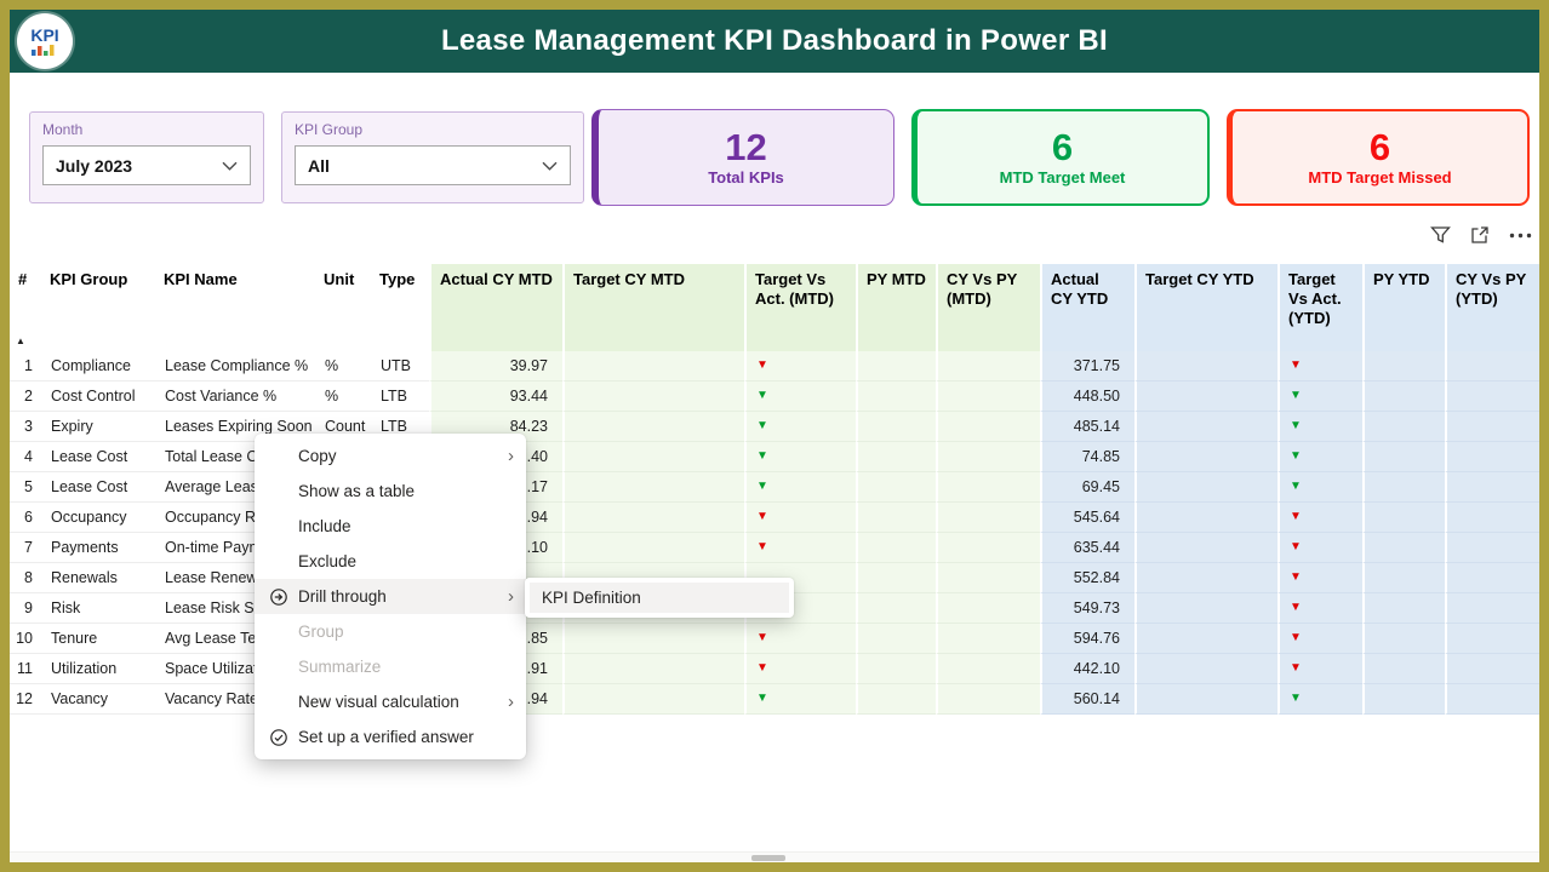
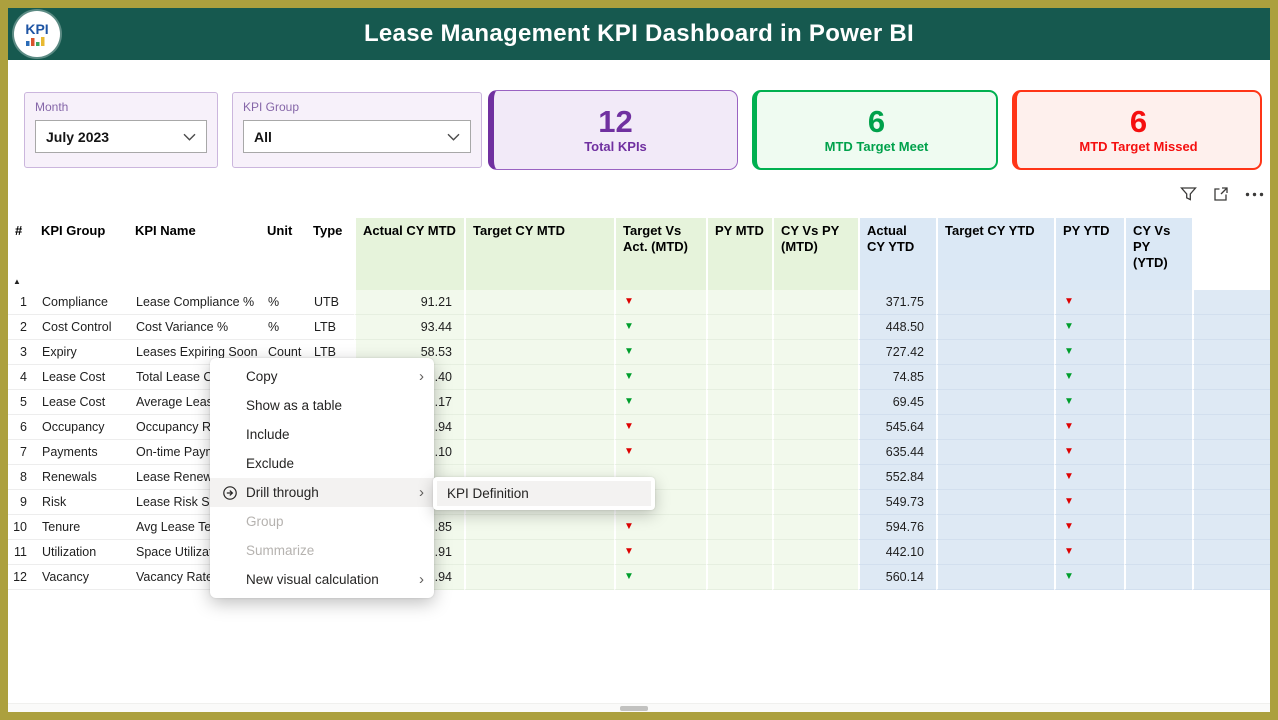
  KPI
  Lease Management KPI Dashboard in Power BI
  Month
  July 2023
  KPI Group
  All
  12
  Total KPIs
  6
  MTD Target Meet
  6
  MTD Target Missed
  #
  ▲
  KPI Group
  KPI Name
  Unit
  Type
  Actual CY MTD
  Target CY MTD
  Target Vs Act. (MTD)
  PY MTD
  CY Vs PY (MTD)
  Actual CY YTD
  Target CY YTD
- Target Vs Act. (YTD)
  PY YTD
  CY Vs PY (YTD)
  1
  Compliance
  Lease Compliance %
  %
  UTB
- 39.97
+ 91.21
  ▼
  371.75
  ▼
  2
  Cost Control
  Cost Variance %
  %
  LTB
  93.44
  ▼
  448.50
  ▼
  3
  Expiry
  Leases Expiring Soon
  Count
  LTB
- 84.23
+ 58.53
  ▼
- 485.14
+ 727.42
  ▼
  4
  Lease Cost
  Total Lease C
  ▼
  74.85
  ▼
  5
  Lease Cost
  ▼
  69.45
  ▼
  6
  Occupancy
  Occupancy R
  ▼
  545.64
  ▼
  7
  Payments
  ▼
  635.44
  ▼
  8
  Renewals
  552.84
  ▼
  9
  Risk
  Lease Risk S
  549.73
  ▼
  10
  Tenure
  Avg Lease Te
  ▼
  594.76
  ▼
  11
  Utilization
  Space Utiliza
  ▼
  442.10
  ▼
  12
  Vacancy
  Vacancy Rat
  ▼
  560.14
  ▼
  Copy
  ›
  Show as a table
  Include
  Exclude
  Drill through
  ›
  Group
  Summarize
  New visual calculation
  ›
- Set up a verified answer
  KPI Definition
